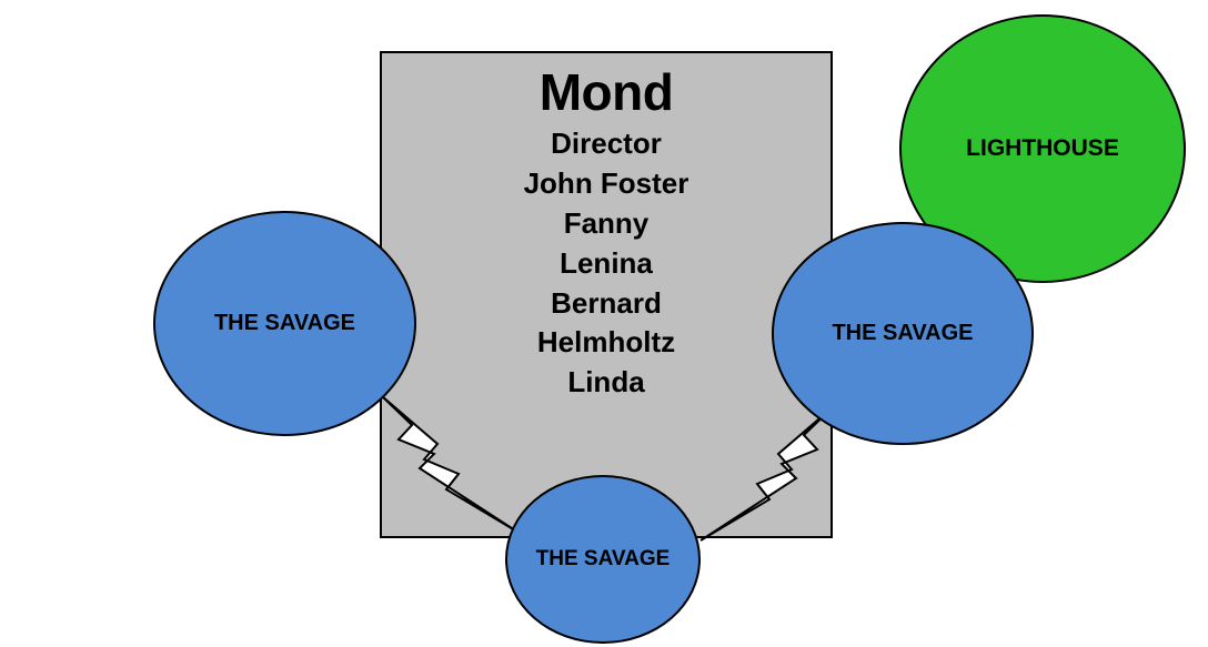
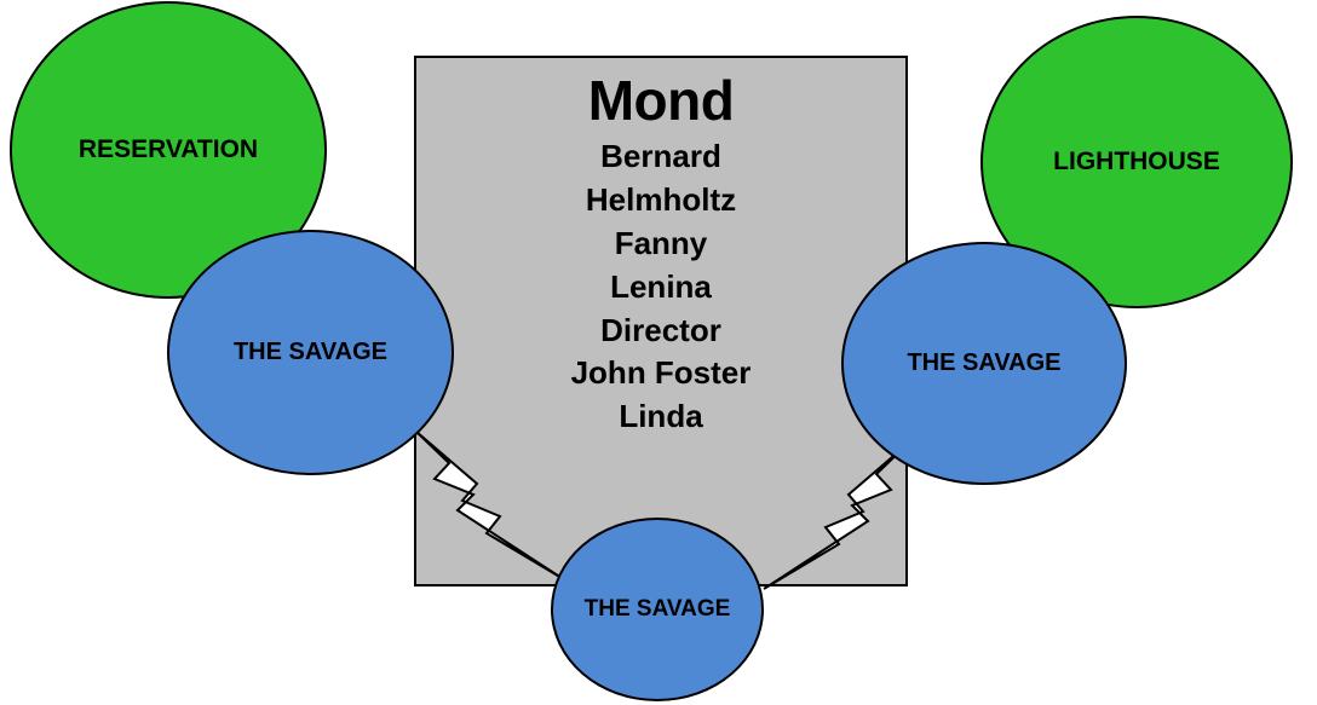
  Mond
- Director
+ Bernard
- John Foster
+ Helmholtz
  Fanny
  Lenina
- Bernard
+ Director
- Helmholtz
+ John Foster
  Linda
+ RESERVATION
  LIGHTHOUSE
  THE SAVAGE
  THE SAVAGE
  THE SAVAGE
